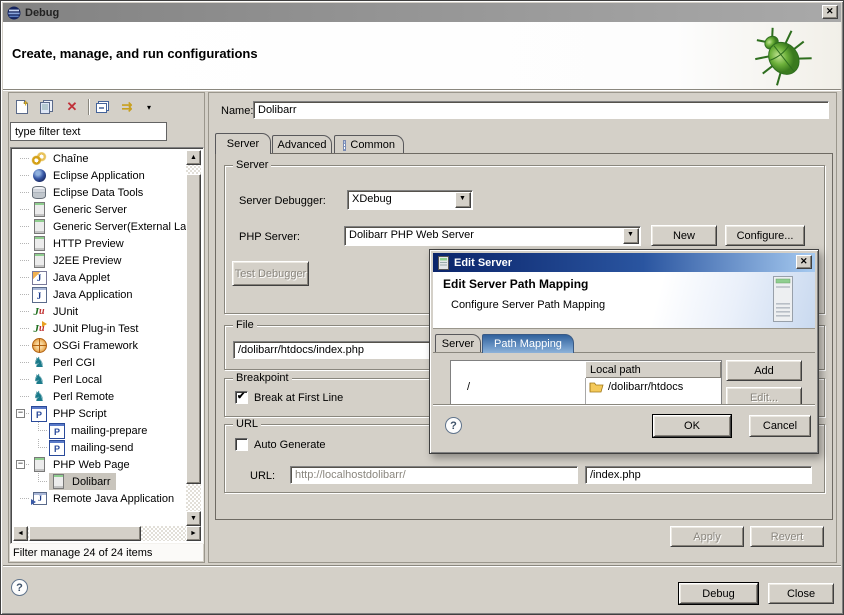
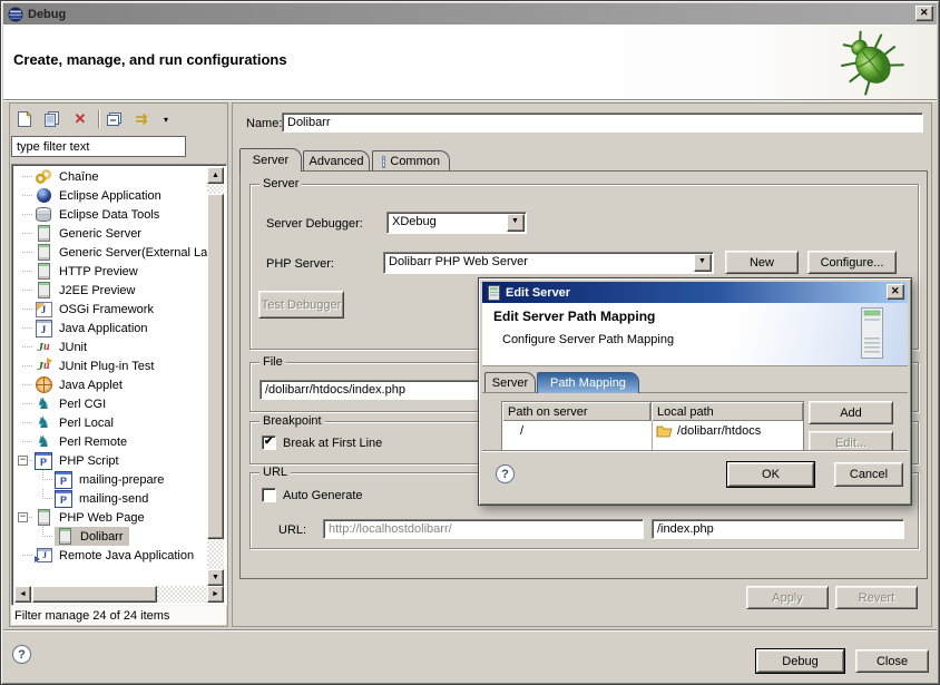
  Debug
  Create, manage, and run configurations
  +
  ✕
  ⇉
  ▾
  type filter text
  Chaîne
  Eclipse Application
  Eclipse Data Tools
  Generic Server
  Generic Server(External La
  HTTP Preview
  J2EE Preview
- Java Applet
+ OSGi Framework
  Java Application
  JUnit
  JUnit Plug-in Test
- OSGi Framework
+ Java Applet
  Perl CGI
  Perl Local
  Perl Remote
  PHP Script
  mailing-prepare
  mailing-send
  PHP Web Page
  Dolibarr
  Remote Java Application
  Filter manage 24 of 24 items
  Name:
  Dolibarr
  Server
  Advanced
  Common
  Server
  Server Debugger:
  XDebug
  PHP Server:
  Dolibarr PHP Web Server
  New
  Configure...
  Test Debugger
  File
  /dolibarr/htdocs/index.php
  Breakpoint
  Break at First Line
  URL
  Auto Generate
  URL:
  http://localhostdolibarr/
  /index.php
  Apply
  Revert
  Debug
  Close
  Edit Server
  Edit Server Path Mapping
  Configure Server Path Mapping
  Server
  Path Mapping
+ Path on server
  Local path
  /
  /dolibarr/htdocs
  Add
  Edit...
  OK
  Cancel
